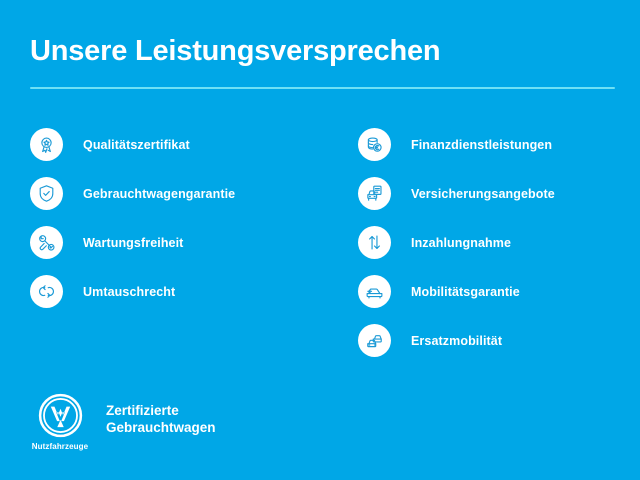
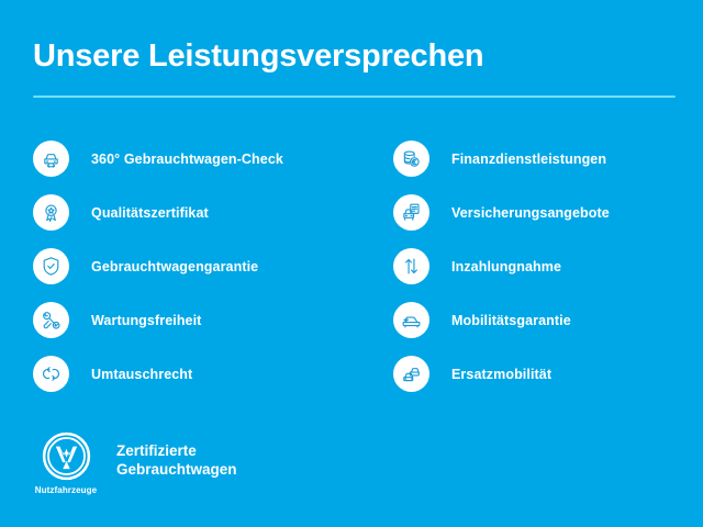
  Unsere Leistungsversprechen
+ 360° Gebrauchtwagen-Check
  Qualitätszertifikat
  Gebrauchtwagengarantie
  Wartungsfreiheit
  Umtauschrecht
  Finanzdienstleistungen
  Versicherungsangebote
  Inzahlungnahme
  Mobilitätsgarantie
  Ersatzmobilität
  Nutzfahrzeuge
  Zertifizierte
  Gebrauchtwagen
